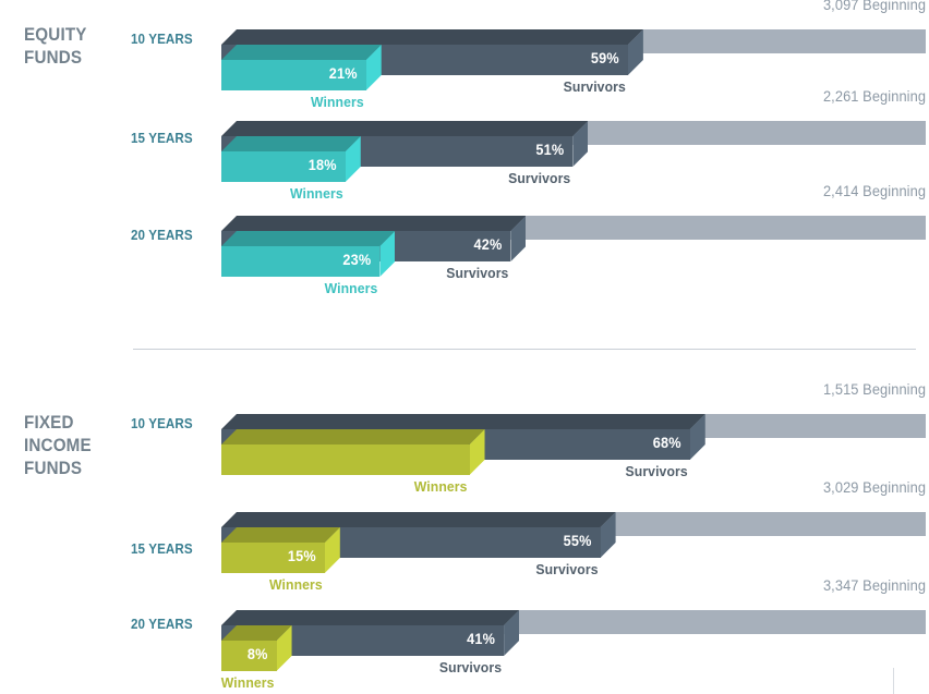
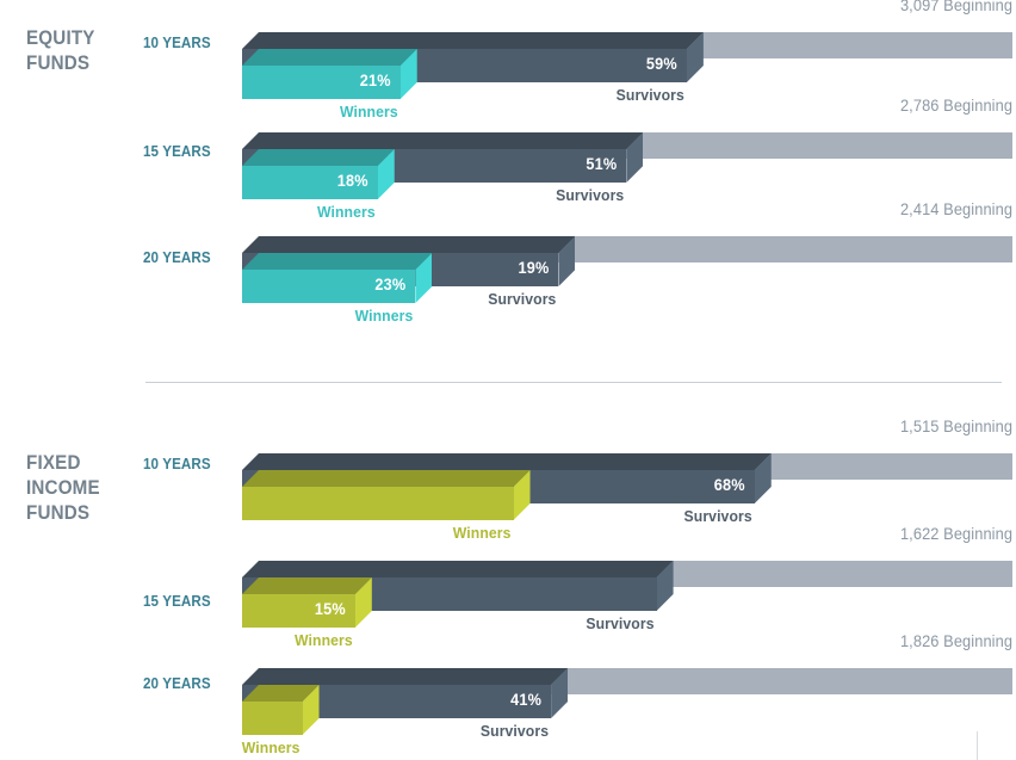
  EQUITY
  FUNDS
  FIXED
  INCOME
  FUNDS
  10 YEARS
  3,097 Beginning
  59%
  Survivors
  21%
  Winners
  15 YEARS
- 2,261 Beginning
+ 2,786 Beginning
  51%
  Survivors
  18%
  Winners
  20 YEARS
  2,414 Beginning
- 42%
+ 19%
  Survivors
  23%
  Winners
  10 YEARS
  1,515 Beginning
  68%
  Survivors
  Winners
  15 YEARS
- 3,029 Beginning
+ 1,622 Beginning
- 55%
  Survivors
  15%
  Winners
  20 YEARS
- 3,347 Beginning
+ 1,826 Beginning
  41%
  Survivors
- 8%
  Winners
